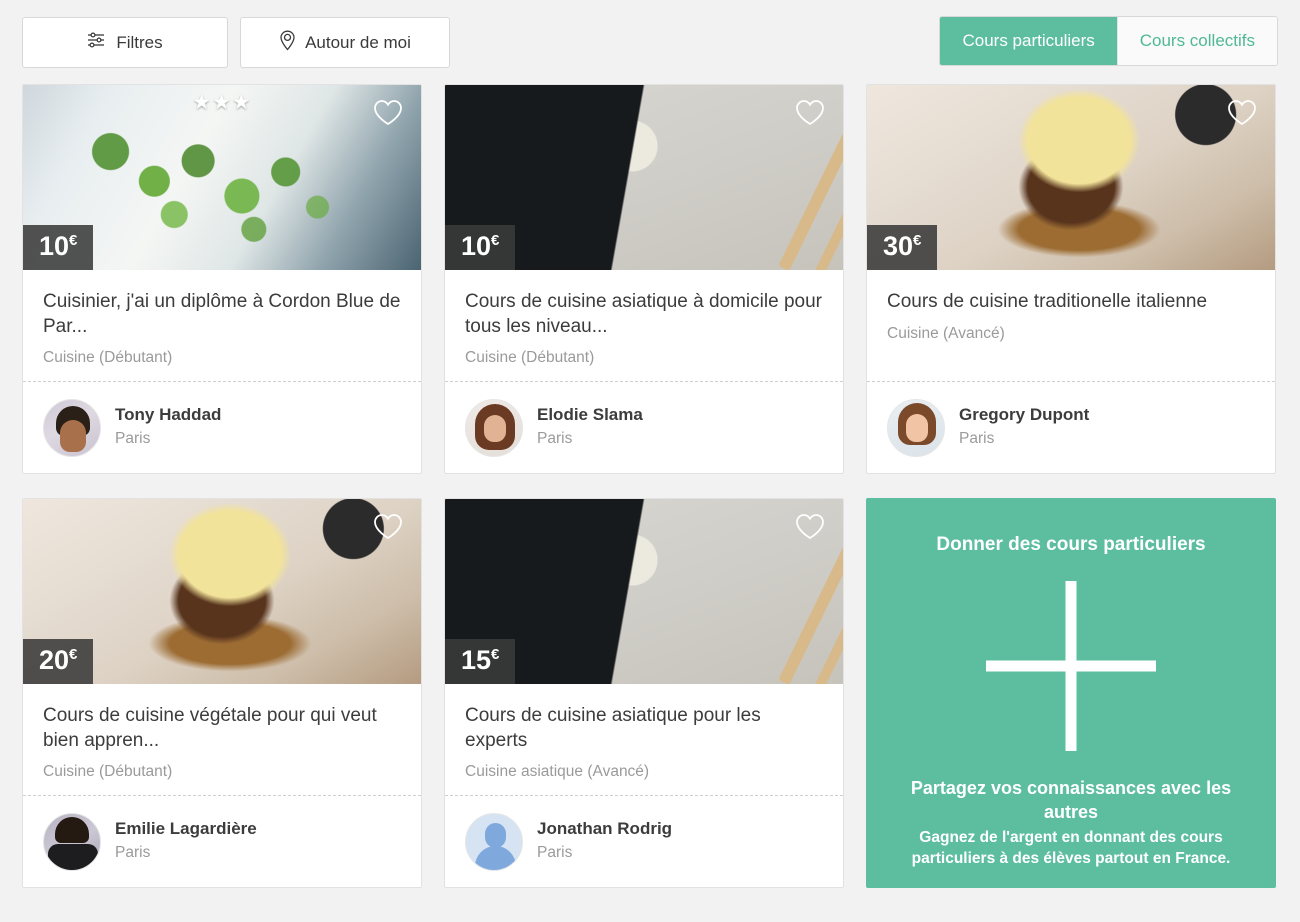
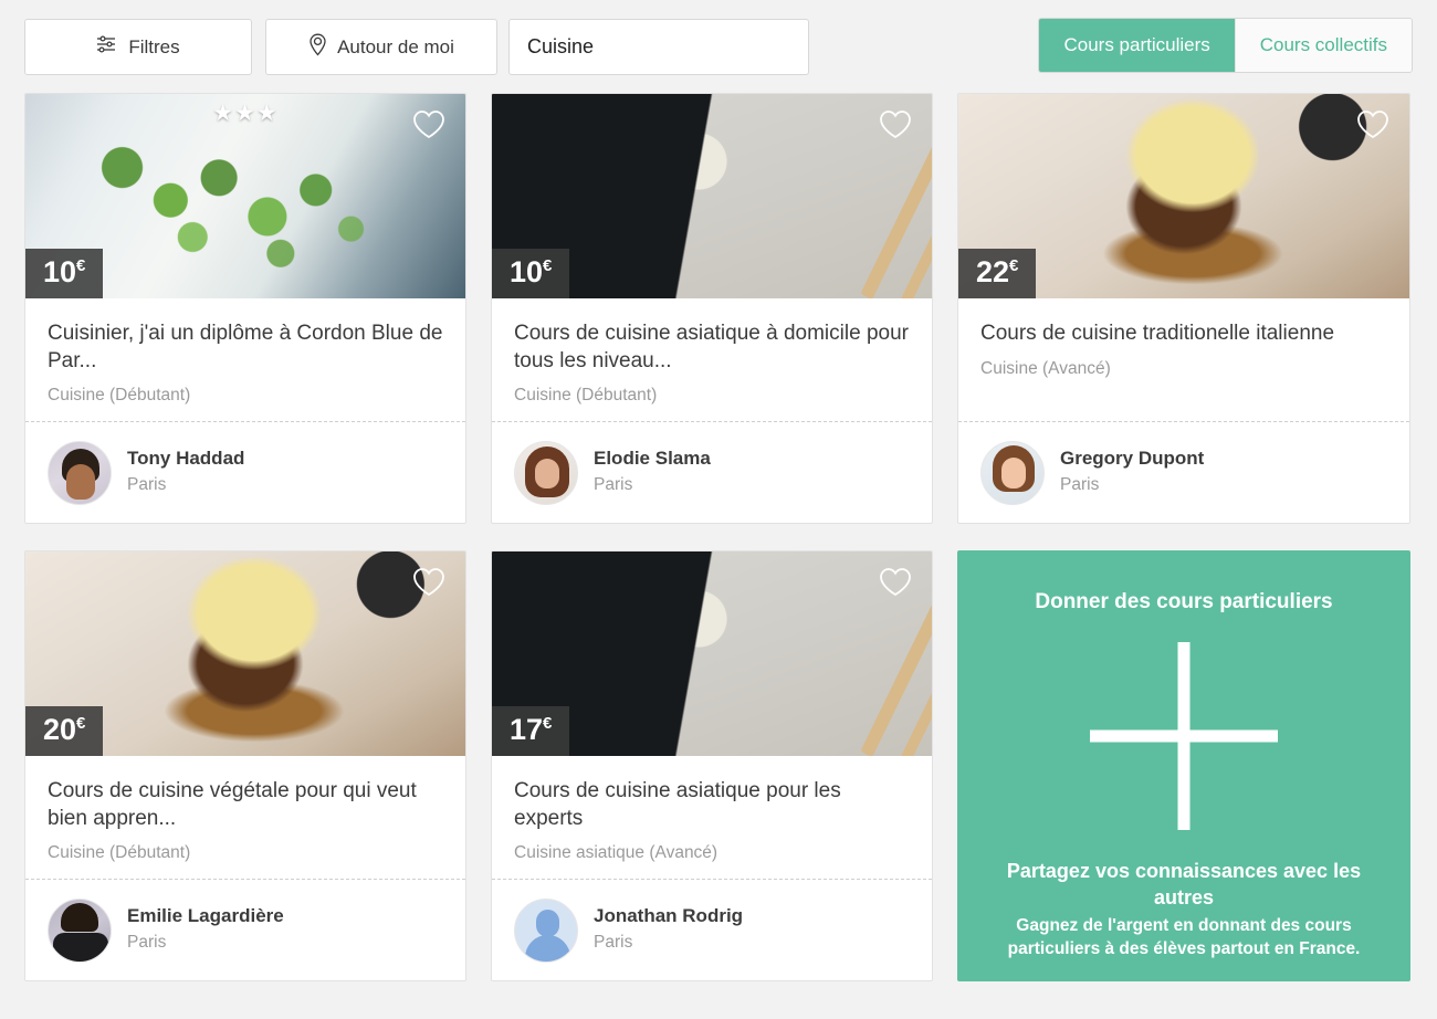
  Filtres
  Autour de moi
+ Cuisine
  Cours particuliers
  Cours collectifs
  ★★★
  10€
  Cuisinier, j'ai un diplôme à Cordon Blue de Par...
  Cuisine (Débutant)
  Tony Haddad
  Paris
  10€
  Cours de cuisine asiatique à domicile pour tous les niveau...
  Cuisine (Débutant)
  Elodie Slama
  Paris
- 30€
+ 22€
  Cours de cuisine traditionelle italienne
  Cuisine (Avancé)
  Gregory Dupont
  Paris
  20€
  Cours de cuisine végétale pour qui veut bien appren...
  Cuisine (Débutant)
  Emilie Lagardière
  Paris
- 15€
+ 17€
  Cours de cuisine asiatique pour les experts
  Cuisine asiatique (Avancé)
  Jonathan Rodrig
  Paris
  Donner des cours particuliers
  Partagez vos connaissances avec les autres
  Gagnez de l'argent en donnant des cours particuliers à des élèves partout en France.
